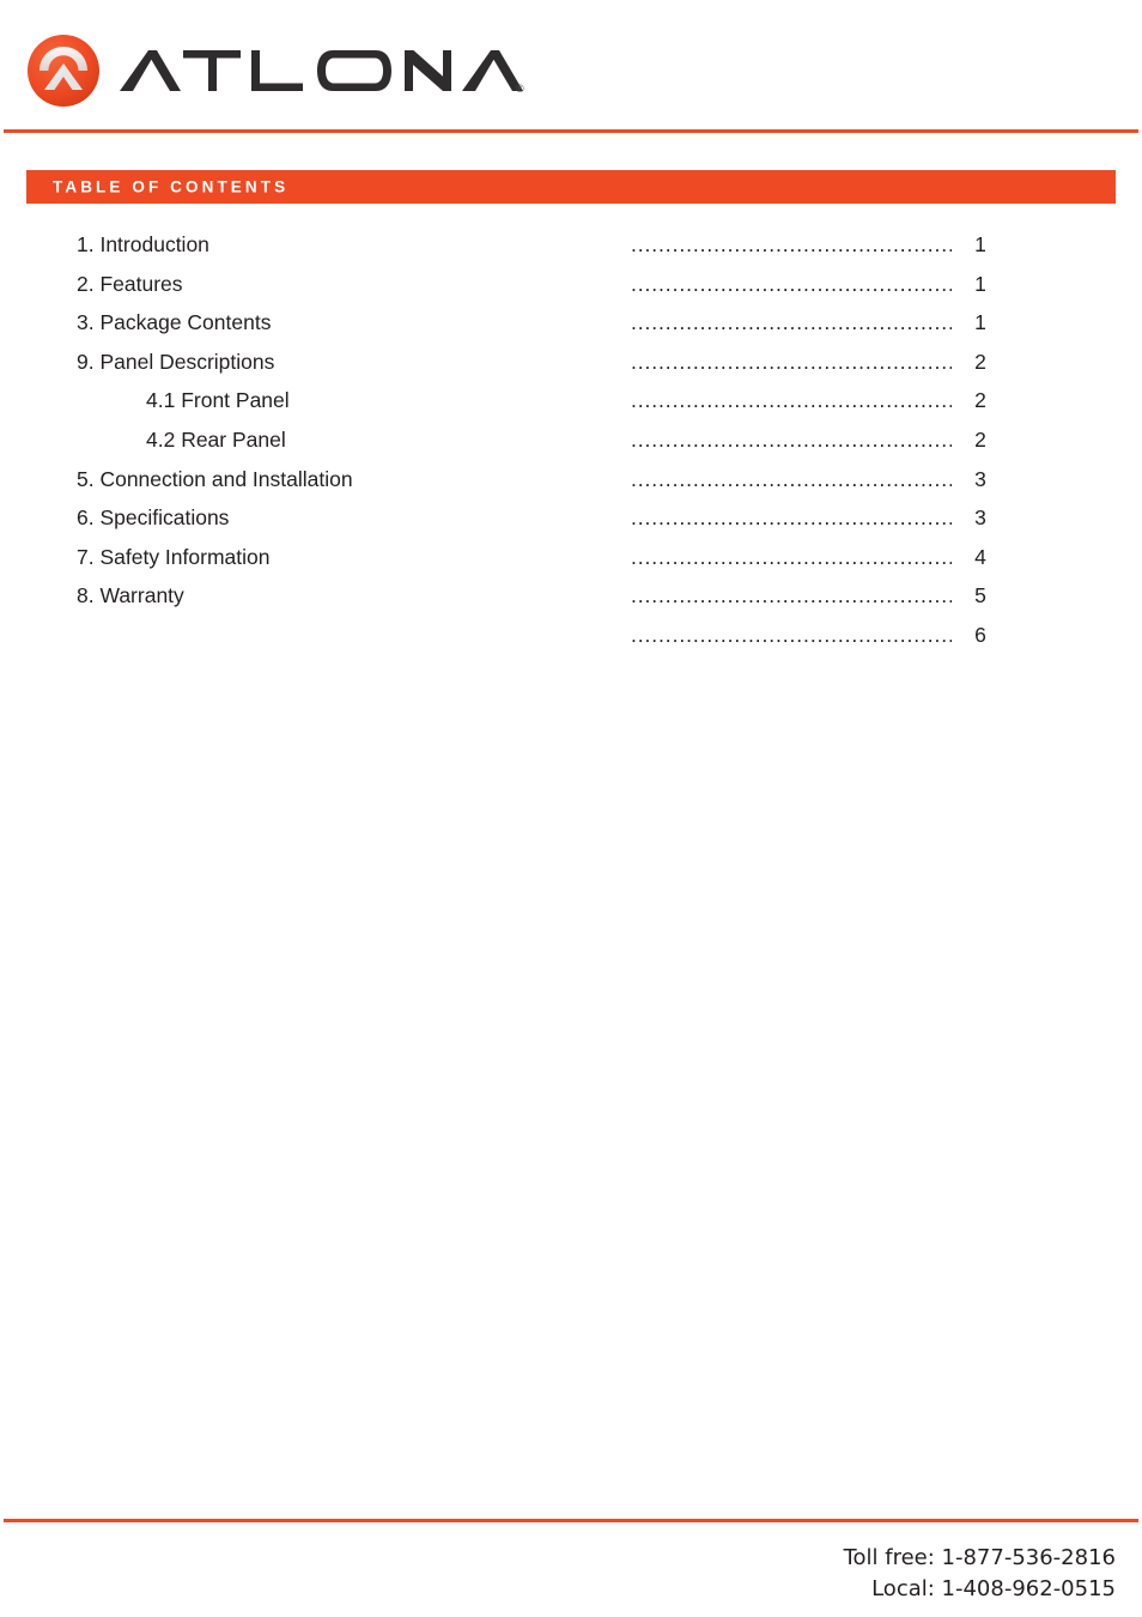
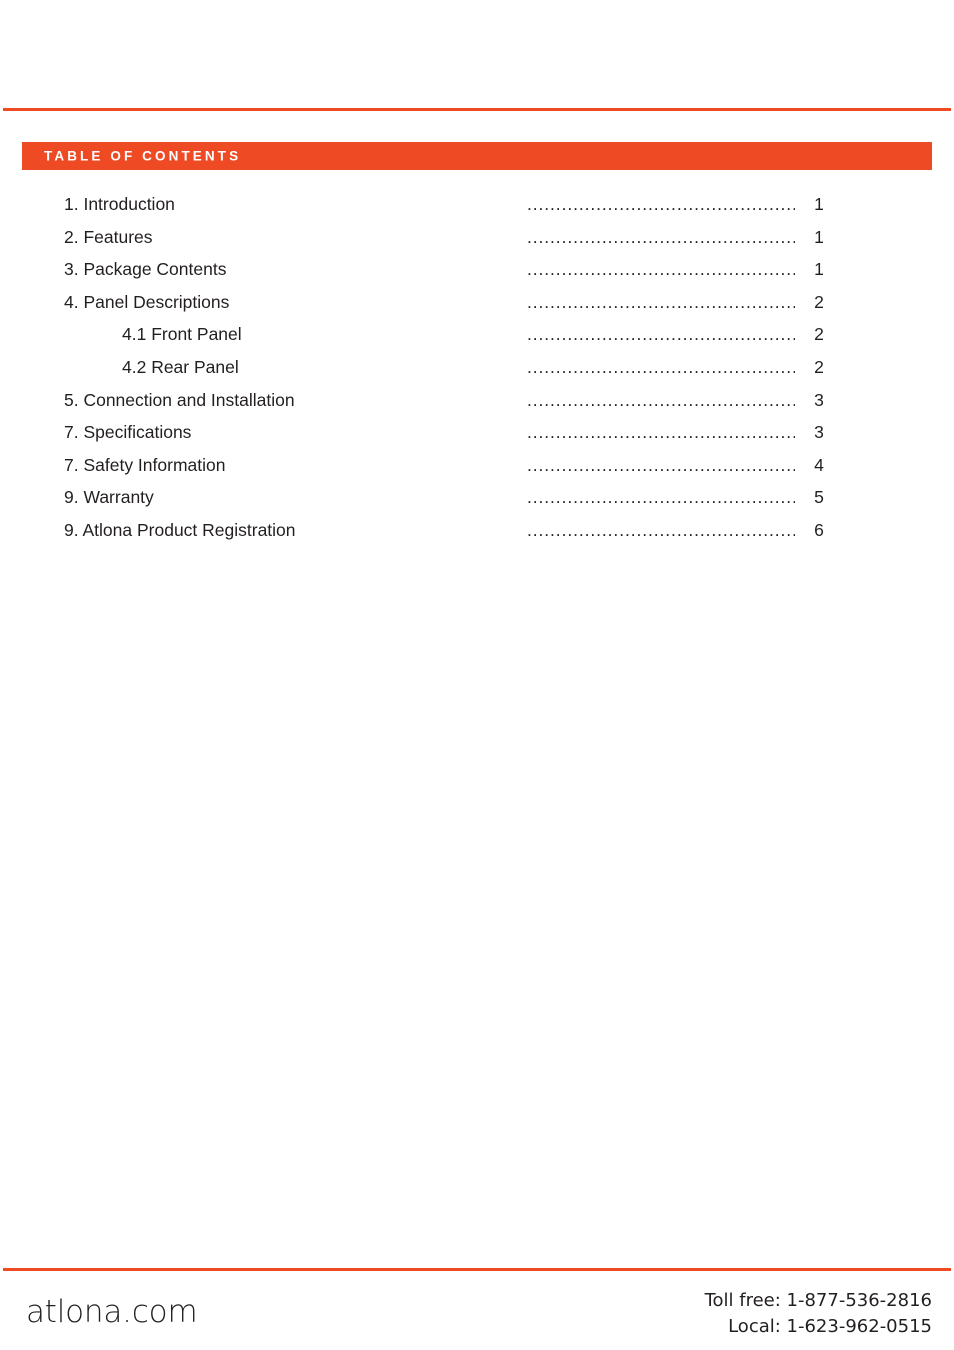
- ®
  TABLE OF CONTENTS
  1. Introduction
  ...............................................
  1
  2. Features
  ...............................................
  1
  3. Package Contents
  ...............................................
  1
- 9. Panel Descriptions
+ 4. Panel Descriptions
  ...............................................
  2
  4.1 Front Panel
  ...............................................
  2
  4.2 Rear Panel
  ...............................................
  2
  5. Connection and Installation
  ...............................................
  3
- 6. Specifications
+ 7. Specifications
  ...............................................
  3
  7. Safety Information
  ...............................................
  4
- 8. Warranty
+ 9. Warranty
  ...............................................
  5
+ 9. Atlona Product Registration
  ...............................................
  6
+ atlona.com
  Toll free: 1-877-536-2816
- Local: 1-408-962-0515
+ Local: 1-623-962-0515
